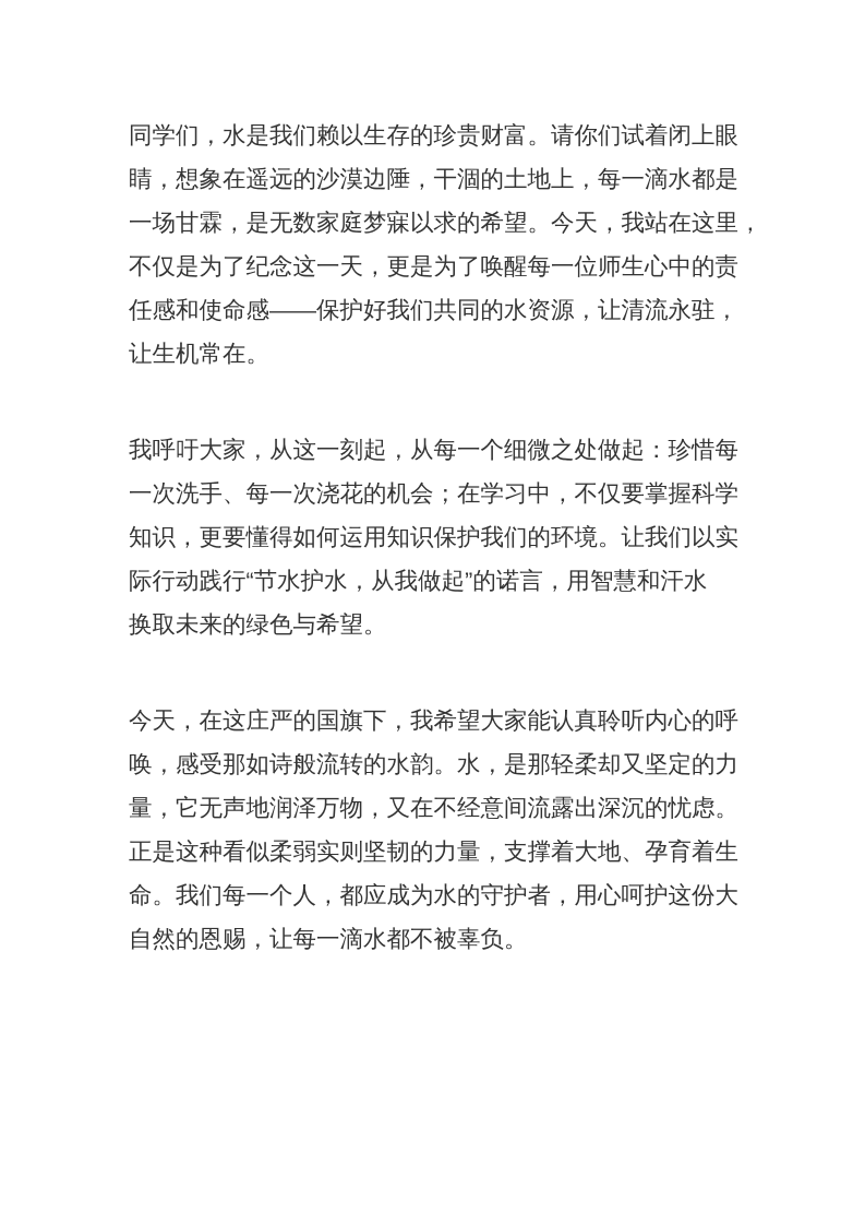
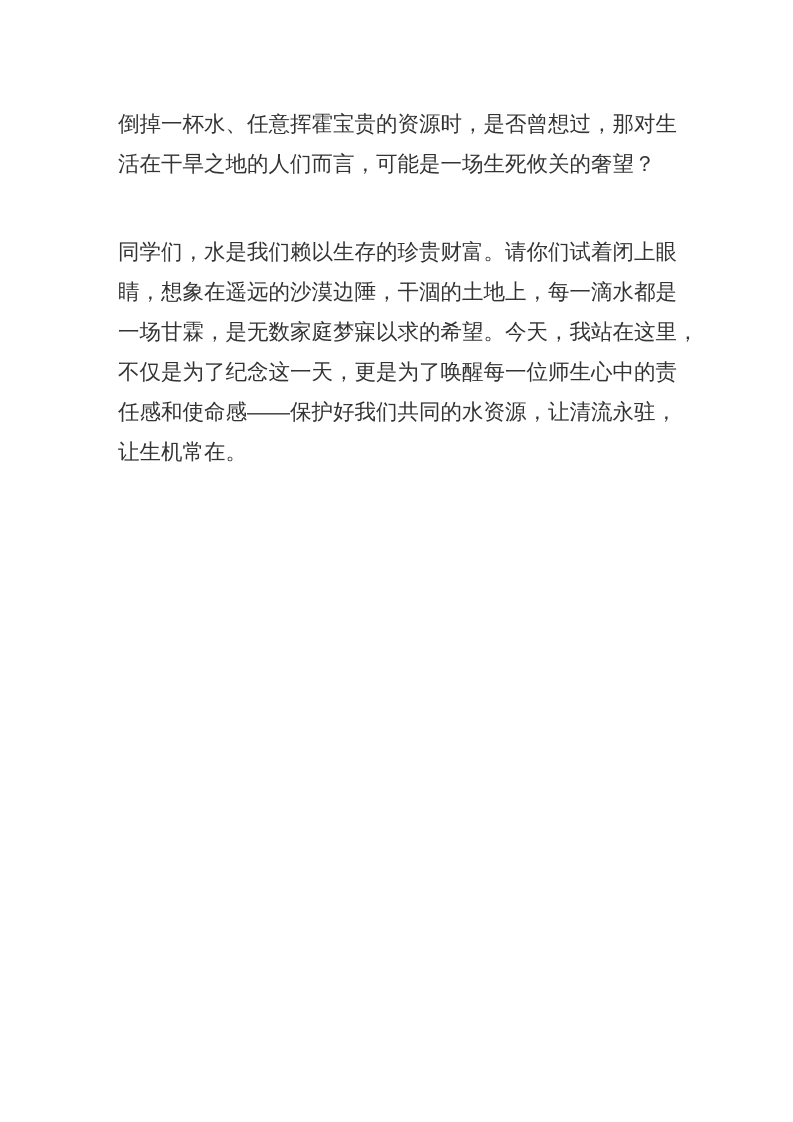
+ 倒掉一杯水、任意挥霍宝贵的资源时，是否曾想过，那对生
+ 活在干旱之地的人们而言，可能是一场生死攸关的奢望？
  同学们，水是我们赖以生存的珍贵财富。请你们试着闭上眼
  睛，想象在遥远的沙漠边陲，干涸的土地上，每一滴水都是
  一场甘霖，是无数家庭梦寐以求的希望。今天，我站在这里，
  不仅是为了纪念这一天，更是为了唤醒每一位师生心中的责
  任感和使命感——保护好我们共同的水资源，让清流永驻，
  让生机常在。
- 我呼吁大家，从这一刻起，从每一个细微之处做起：珍惜每
- 一次洗手、每一次浇花的机会；在学习中，不仅要掌握科学
- 知识，更要懂得如何运用知识保护我们的环境。让我们以实
- 际行动践行“节水护水，从我做起”的诺言，用智慧和汗水
- 换取未来的绿色与希望。
- 今天，在这庄严的国旗下，我希望大家能认真聆听内心的呼
- 唤，感受那如诗般流转的水韵。水，是那轻柔却又坚定的力
- 量，它无声地润泽万物，又在不经意间流露出深沉的忧虑。
- 正是这种看似柔弱实则坚韧的力量，支撑着大地、孕育着生
- 命。我们每一个人，都应成为水的守护者，用心呵护这份大
- 自然的恩赐，让每一滴水都不被辜负。
